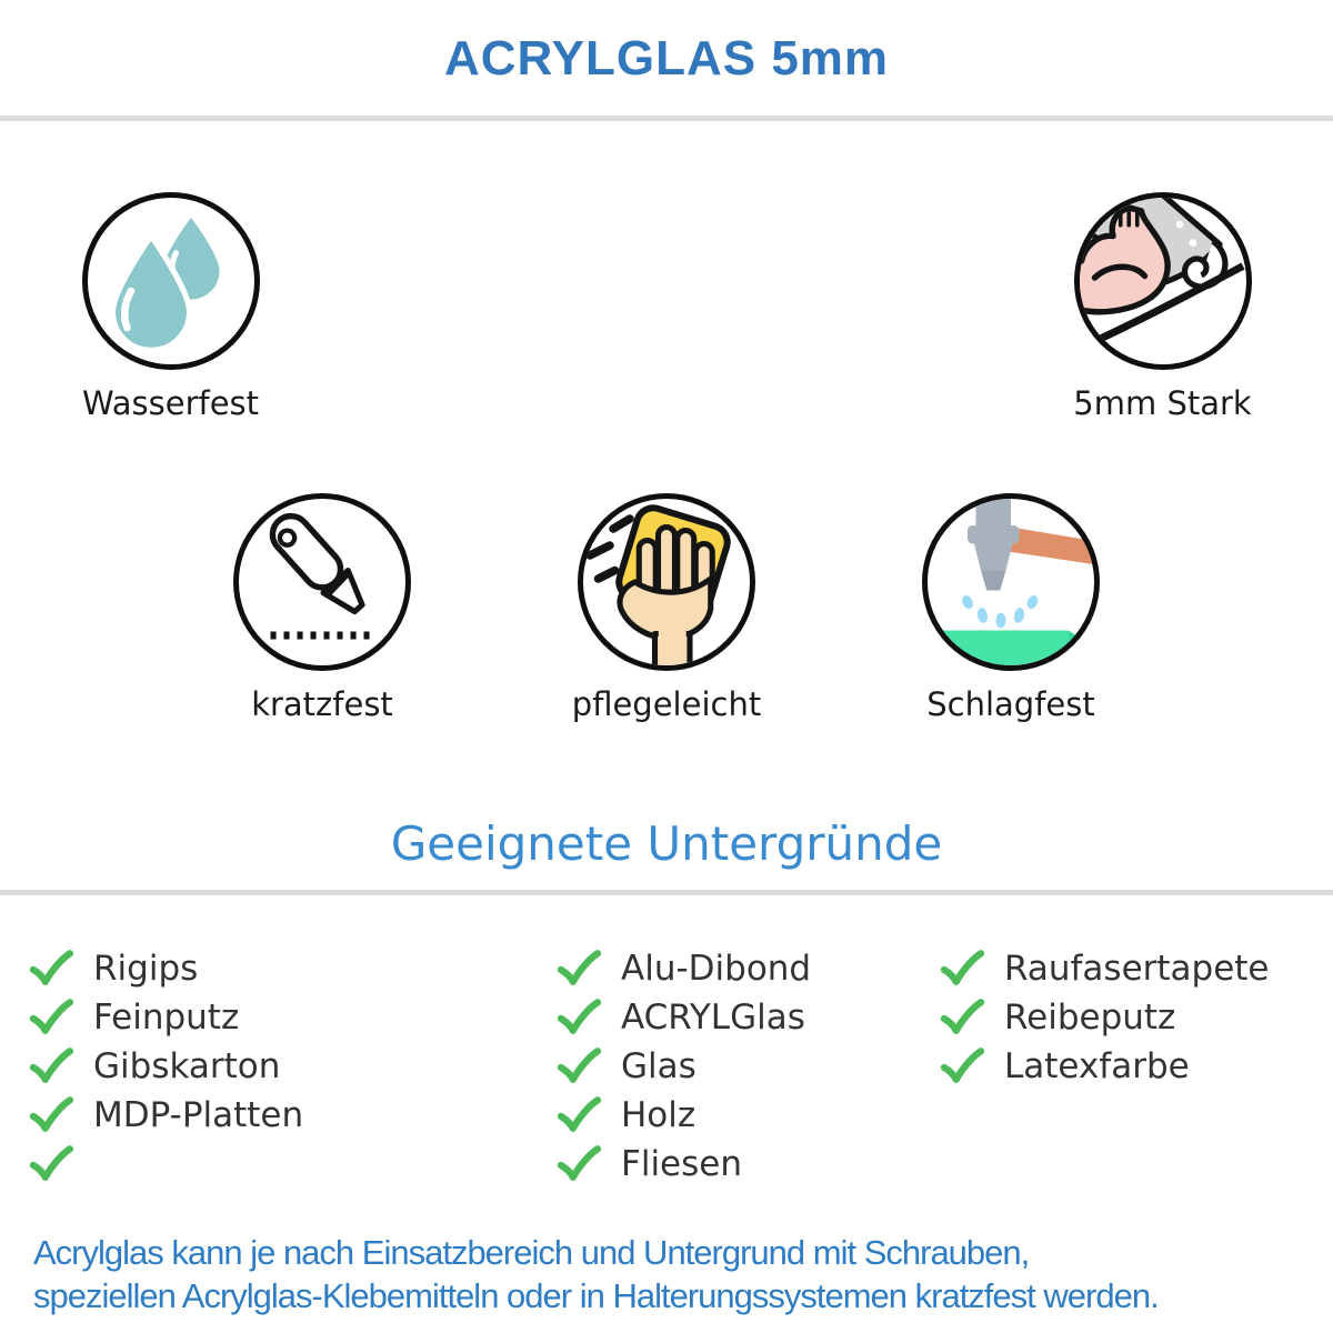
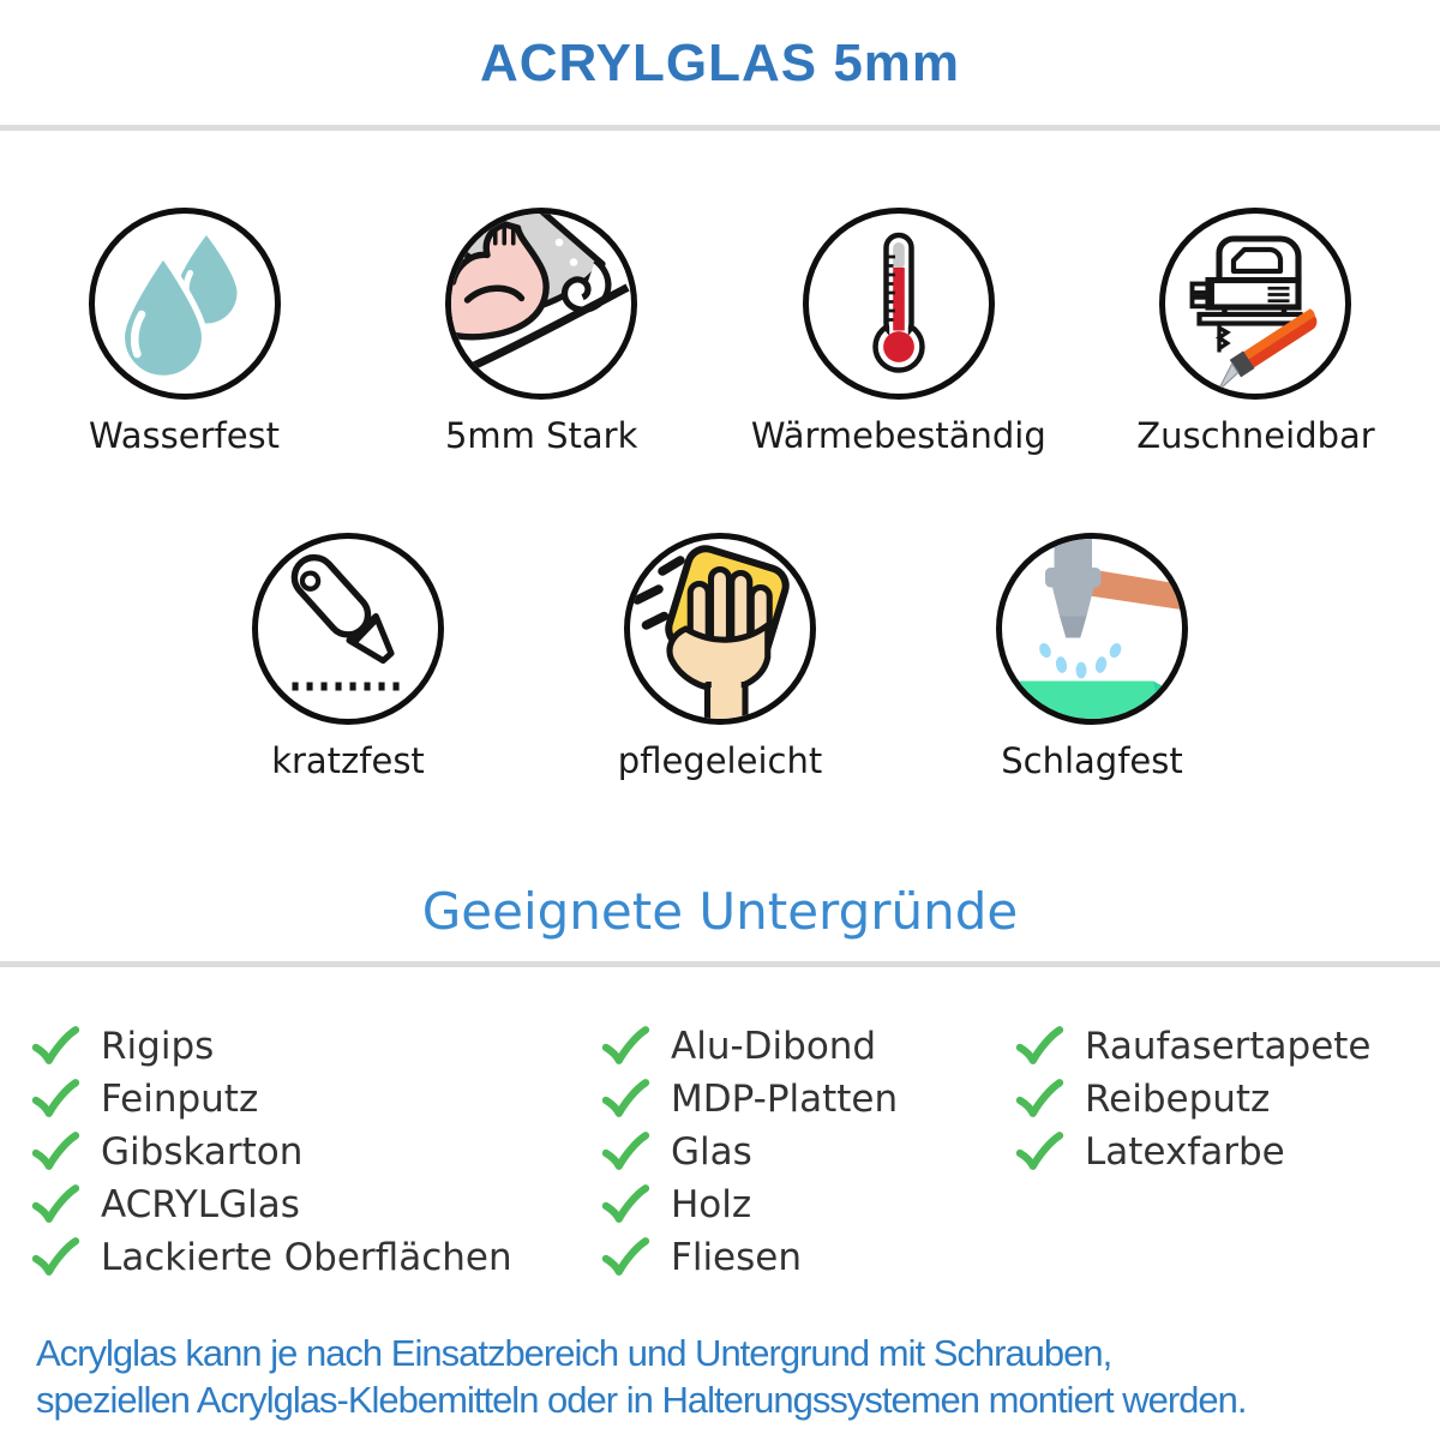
  ACRYLGLAS 5mm
  Wasserfest
  5mm Stark
+ Wärmebeständig
+ Zuschneidbar
  kratzfest
  pflegeleicht
  Schlagfest
  Geeignete Untergründe
  Rigips
  Feinputz
  Gibskarton
- MDP-Platten
+ ACRYLGlas
+ Lackierte Oberflächen
  Alu-Dibond
- ACRYLGlas
+ MDP-Platten
  Glas
  Holz
  Fliesen
  Raufasertapete
  Reibeputz
  Latexfarbe
  Acrylglas kann je nach Einsatzbereich und Untergrund mit Schrauben,
- speziellen Acrylglas-Klebemitteln oder in Halterungssystemen kratzfest werden.
+ speziellen Acrylglas-Klebemitteln oder in Halterungssystemen montiert werden.
